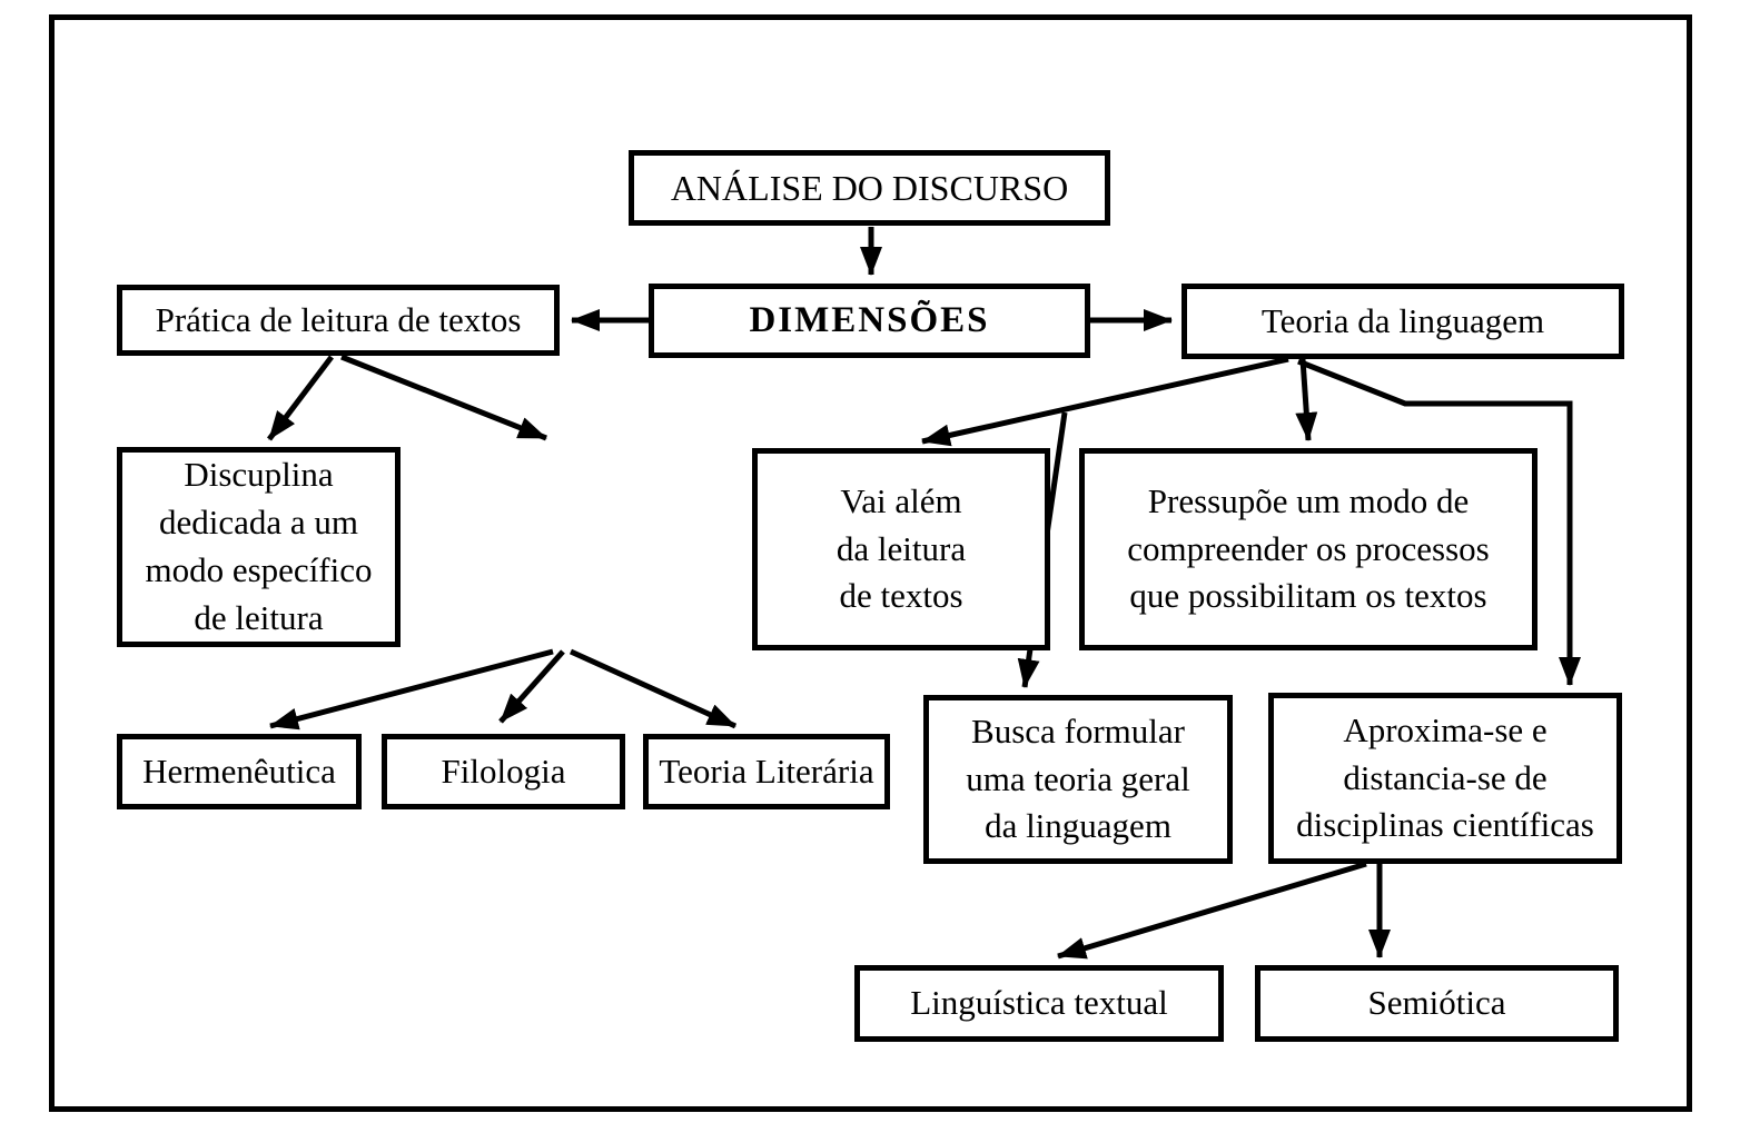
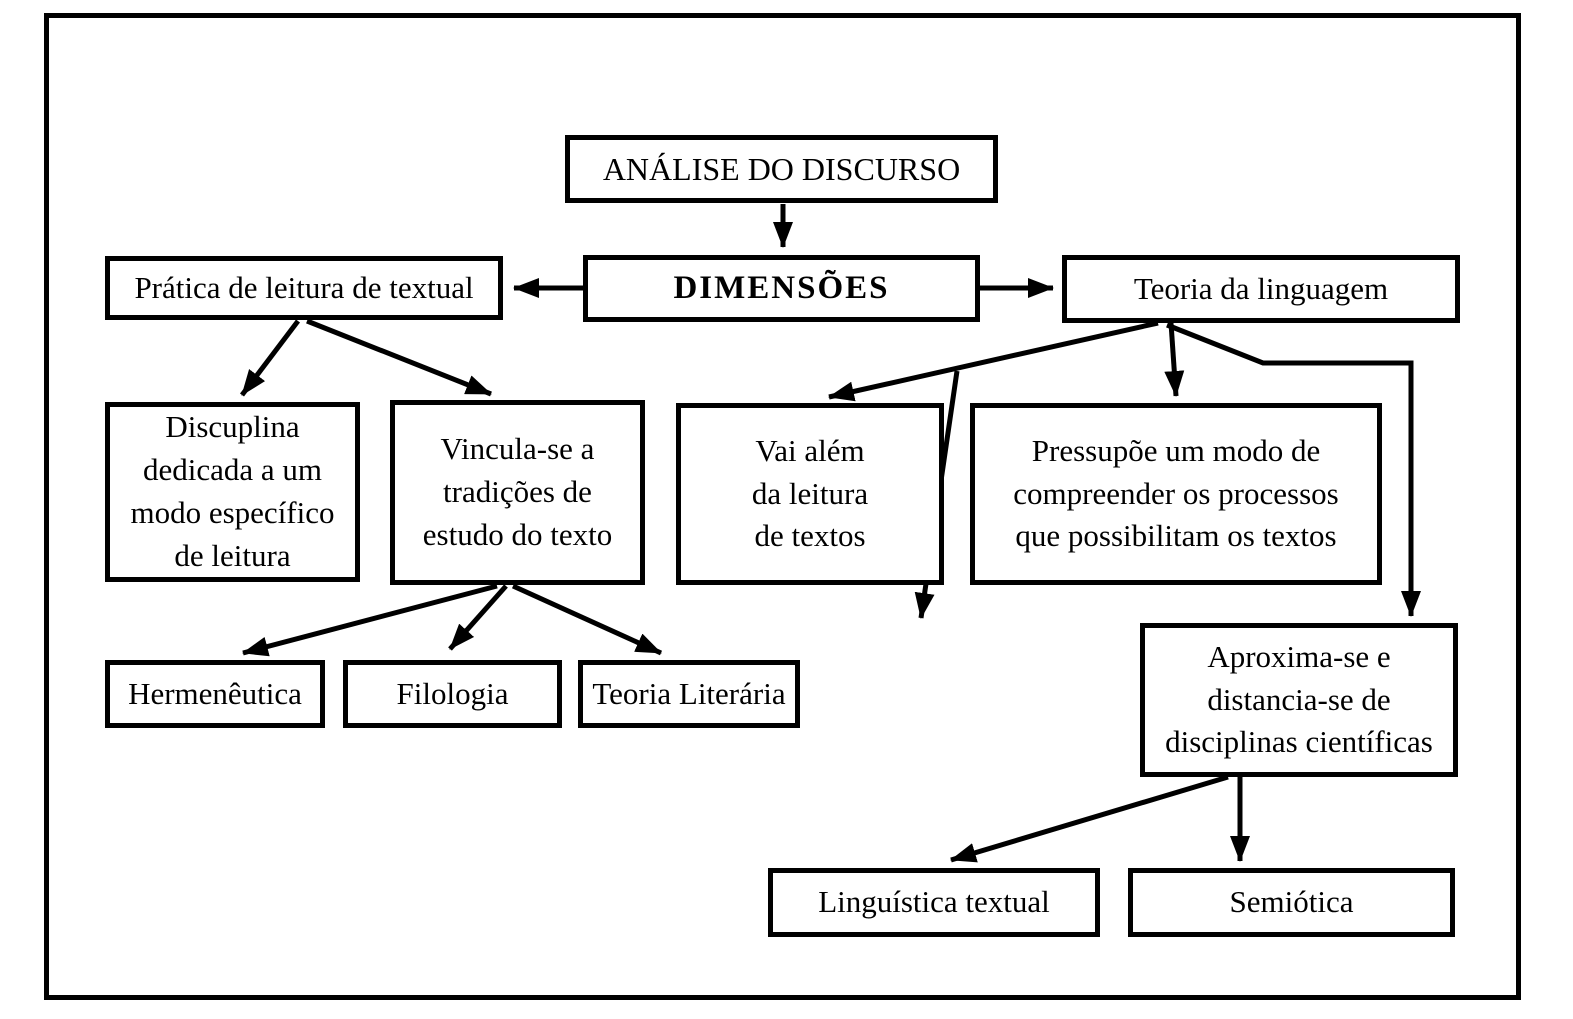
  ANÁLISE DO DISCURSO
  DIMENSÕES
- Prática de leitura de textos
+ Prática de leitura de textual
  Teoria da linguagem
  Discuplina
  dedicada a um
  modo específico
  de leitura
+ Vincula-se a
+ tradições de
+ estudo do texto
  Vai além
  da leitura
  de textos
  Pressupõe um modo de
  compreender os processos
  que possibilitam os textos
  Hermenêutica
  Filologia
  Teoria Literária
- Busca formular
- uma teoria geral
- da linguagem
  Aproxima-se e
  distancia-se de
  disciplinas científicas
  Linguística textual
  Semiótica
